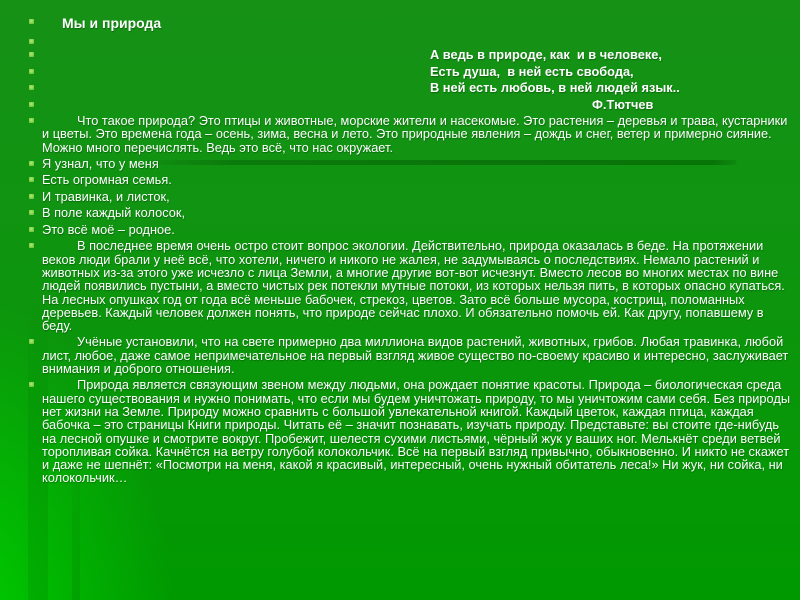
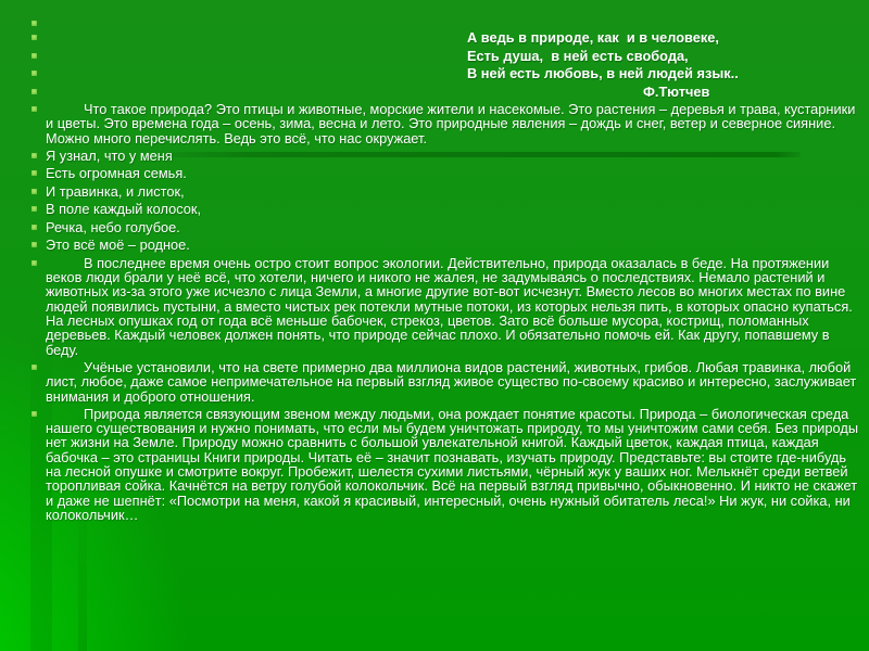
- Мы и природа
  А ведь в природе, как и в человеке,
  Есть душа, в ней есть свобода,
  В ней есть любовь, в ней людей язык..
  Ф.Тютчев
- Что такое природа? Это птицы и животные, морские жители и насекомые. Это растения – деревья и трава, кустарники и цветы. Это времена года – осень, зима, весна и лето. Это природные явления – дождь и снег, ветер и примерно сияние. Можно много перечислять. Ведь это всё, что нас окружает.
+ Что такое природа? Это птицы и животные, морские жители и насекомые. Это растения – деревья и трава, кустарники и цветы. Это времена года – осень, зима, весна и лето. Это природные явления – дождь и снег, ветер и северное сияние. Можно много перечислять. Ведь это всё, что нас окружает.
  Я узнал, что у ме
  Есть огромная семья.
  И травинка, и листок,
  В поле каждый колосок,
+ Речка, небо голубое.
  Это всё моё – родное.
  В последнее время очень остро стоит вопрос экологии. Действительно, природа оказалась в беде. На протяжении веков люди брали у неё всё, что хотели, ничего и никого не жалея, не задумываясь о последствиях. Немало растений и животных из-за этого уже исчезло с лица Земли, а многие другие вот-вот исчезнут. Вместо лесов во многих местах по вине людей появились пустыни, а вместо чистых рек потекли мутные потоки, из которых нельзя пить, в которых опасно купаться. На лесных опушках год от года всё меньше бабочек, стрекоз, цветов. Зато всё больше мусора, кострищ, поломанных деревьев. Каждый человек должен понять, что природе сейчас плохо. И обязательно помочь ей. Как другу, попавшему в беду.
  Учёные установили, что на свете примерно два миллиона видов растений, животных, грибов. Любая травинка, любой лист, любое, даже самое непримечательное на первый взгляд живое существо по-своему красиво и интересно, заслуживает внимания и доброго отношения.
  Природа является связующим звеном между людьми, она рождает понятие красоты. Природа – биологическая среда нашего существования и нужно понимать, что если мы будем уничтожать природу, то мы уничтожим сами себя. Без природы нет жизни на Земле. Природу можно сравнить с большой увлекательной книгой. Каждый цветок, каждая птица, каждая бабочка – это страницы Книги природы. Читать её – значит познавать, изучать природу. Представьте: вы стоите где-нибудь на лесной опушке и смотрите вокруг. Пробежит, шелестя сухими листьями, чёрный жук у ваших ног. Мелькнёт среди ветвей торопливая сойка. Качнётся на ветру голубой колокольчик. Всё на первый взгляд привычно, обыкновенно. И никто не скажет и даже не шепнёт: «Посмотри на меня, какой я красивый, интересный, очень нужный обитатель леса!» Ни жук, ни сойка, ни колокольчик…
